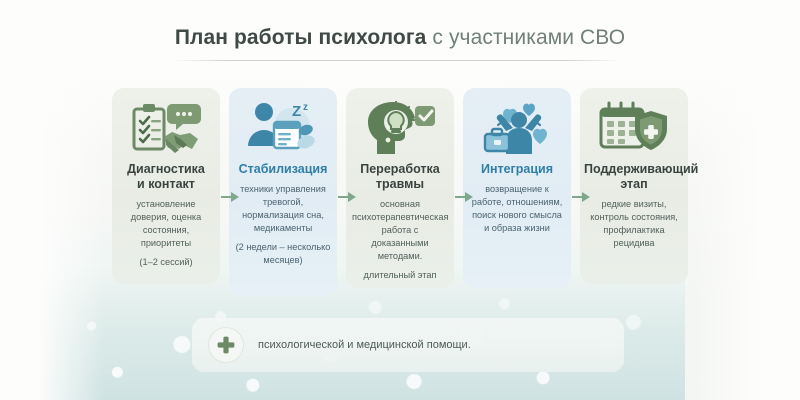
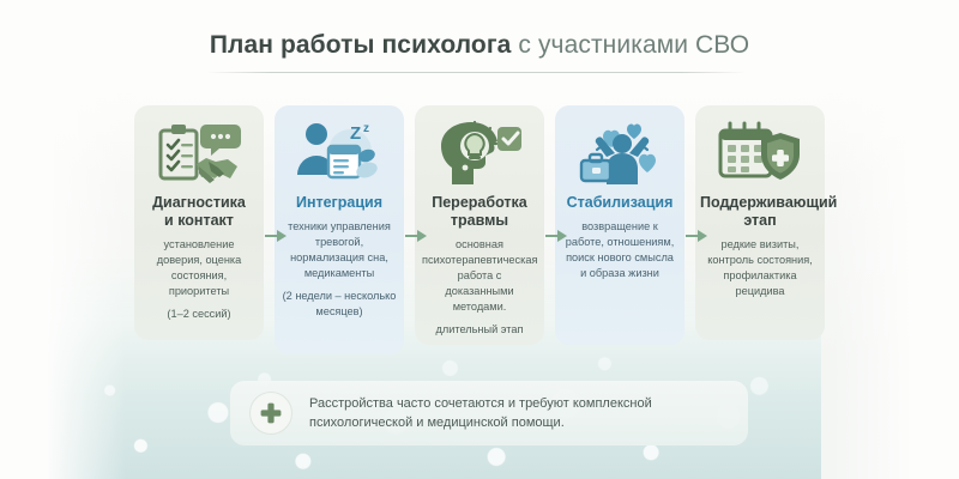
  План работы психолога с участниками СВО
  Диагностика
  и контакт
  установление доверия, оценка состояния, приоритеты
  (1–2 сессий)
  Z
  z
- Стабилизация
+ Интеграция
  техники управления тревогой, нормализация сна, медикаменты
  (2 недели – несколько месяцев)
  Переработка
  травмы
  основная психотерапевтическая работа с доказанными методами.
  длительный этап
- Интеграция
+ Стабилизация
  возвращение к работе, отношениям, поиск нового смысла и образа жизни
  Поддерживающий
  этап
  редкие визиты, контроль состояния, профилактика рецидива
+ Расстройства часто сочетаются и требуют комплексной
  психологической и медицинской помощи.
